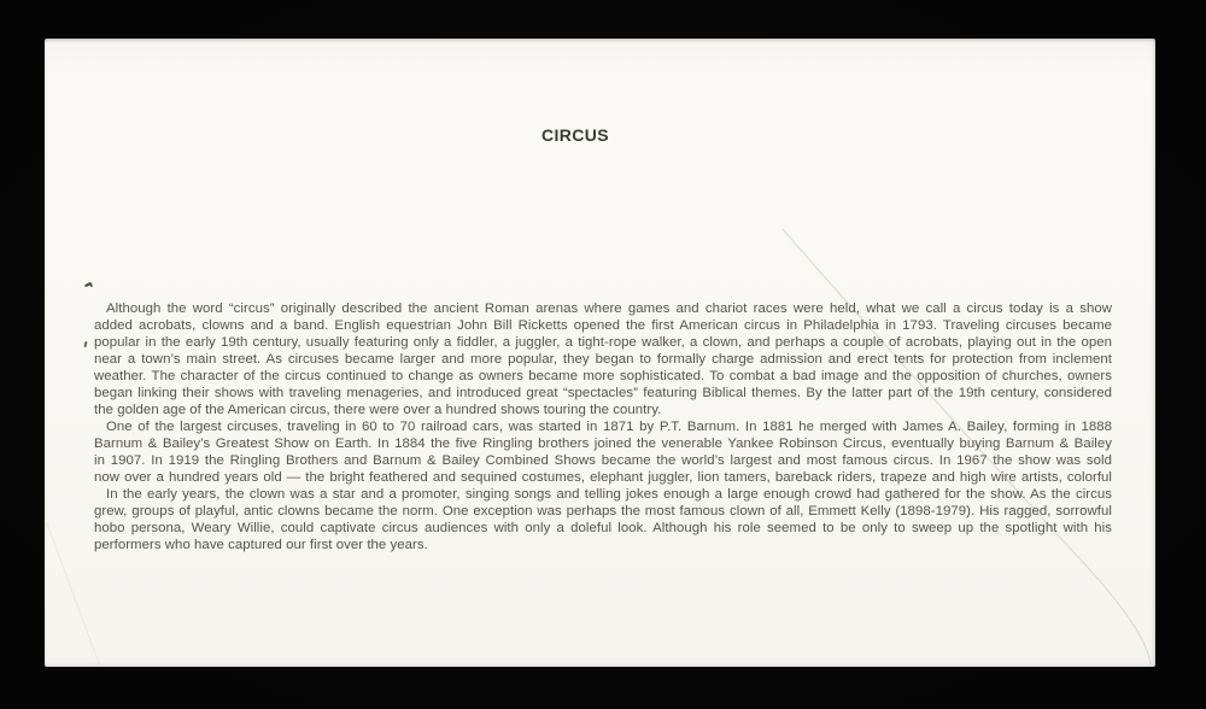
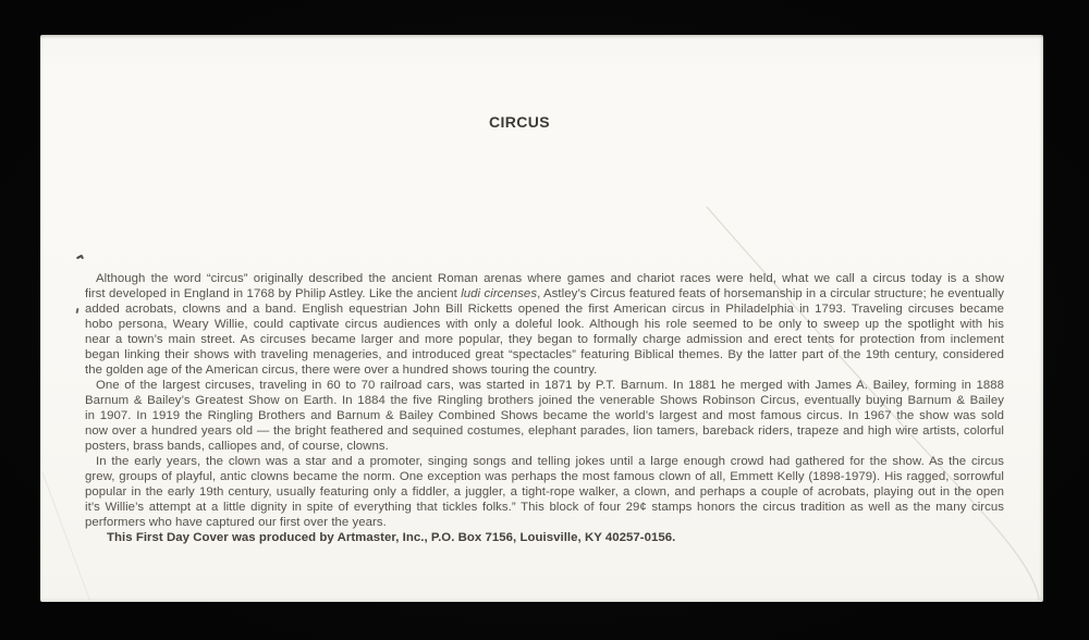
  CIRCUS
  Although the word “circus” originally described the ancient Roman arenas where games and chariot races were held, what we call a circus today is a show
+ first developed in England in 1768 by Philip Astley. Like the ancient ludi circenses, Astley’s Circus featured feats of horsemanship in a circular structure; he eventually
  added acrobats, clowns and a band. English equestrian John Bill Ricketts opened the first American circus in Philadelphia in 1793. Traveling circuses became
- popular in the early 19th century, usually featuring only a fiddler, a juggler, a tight-rope walker, a clown, and perhaps a couple of acrobats, playing out in the open
+ hobo persona, Weary Willie, could captivate circus audiences with only a doleful look. Although his role seemed to be only to sweep up the spotlight with his
  near a town’s main street. As circuses became larger and more popular, they began to formally charge admission and erect tents for protection from inclement
- weather. The character of the circus continued to change as owners became more sophisticated. To combat a bad image and the opposition of churches, owners
  began linking their shows with traveling menageries, and introduced great “spectacles” featuring Biblical themes. By the latter part of the 19th century, considered
  the golden age of the American circus, there were over a hundred shows touring the country.
  One of the largest circuses, traveling in 60 to 70 railroad cars, was started in 1871 by P.T. Barnum. In 1881 he merged with James A. Bailey, forming in 1888
- Barnum & Bailey’s Greatest Show on Earth. In 1884 the five Ringling brothers joined the venerable Yankee Robinson Circus, eventually buying Barnum & Bailey
+ Barnum & Bailey’s Greatest Show on Earth. In 1884 the five Ringling brothers joined the venerable Shows Robinson Circus, eventually buying Barnum & Bailey
  in 1907. In 1919 the Ringling Brothers and Barnum & Bailey Combined Shows became the world’s largest and most famous circus. In 1967 the show was sold
- now over a hundred years old — the bright feathered and sequined costumes, elephant juggler, lion tamers, bareback riders, trapeze and high wire artists, colorful
+ now over a hundred years old — the bright feathered and sequined costumes, elephant parades, lion tamers, bareback riders, trapeze and high wire artists, colorful
+ posters, brass bands, calliopes and, of course, clowns.
- In the early years, the clown was a star and a promoter, singing songs and telling jokes enough a large enough crowd had gathered for the show. As the circus
+ In the early years, the clown was a star and a promoter, singing songs and telling jokes until a large enough crowd had gathered for the show. As the circus
  grew, groups of playful, antic clowns became the norm. One exception was perhaps the most famous clown of all, Emmett Kelly (1898-1979). His ragged, sorrowful
- hobo persona, Weary Willie, could captivate circus audiences with only a doleful look. Although his role seemed to be only to sweep up the spotlight with his
+ popular in the early 19th century, usually featuring only a fiddler, a juggler, a tight-rope walker, a clown, and perhaps a couple of acrobats, playing out in the open
+ it’s Willie’s attempt at a little dignity in spite of everything that tickles folks.” This block of four 29¢ stamps honors the circus tradition as well as the many circus
  performers who have captured our first over the years.
+ This First Day Cover was produced by Artmaster, Inc., P.O. Box 7156, Louisville, KY 40257-0156.
